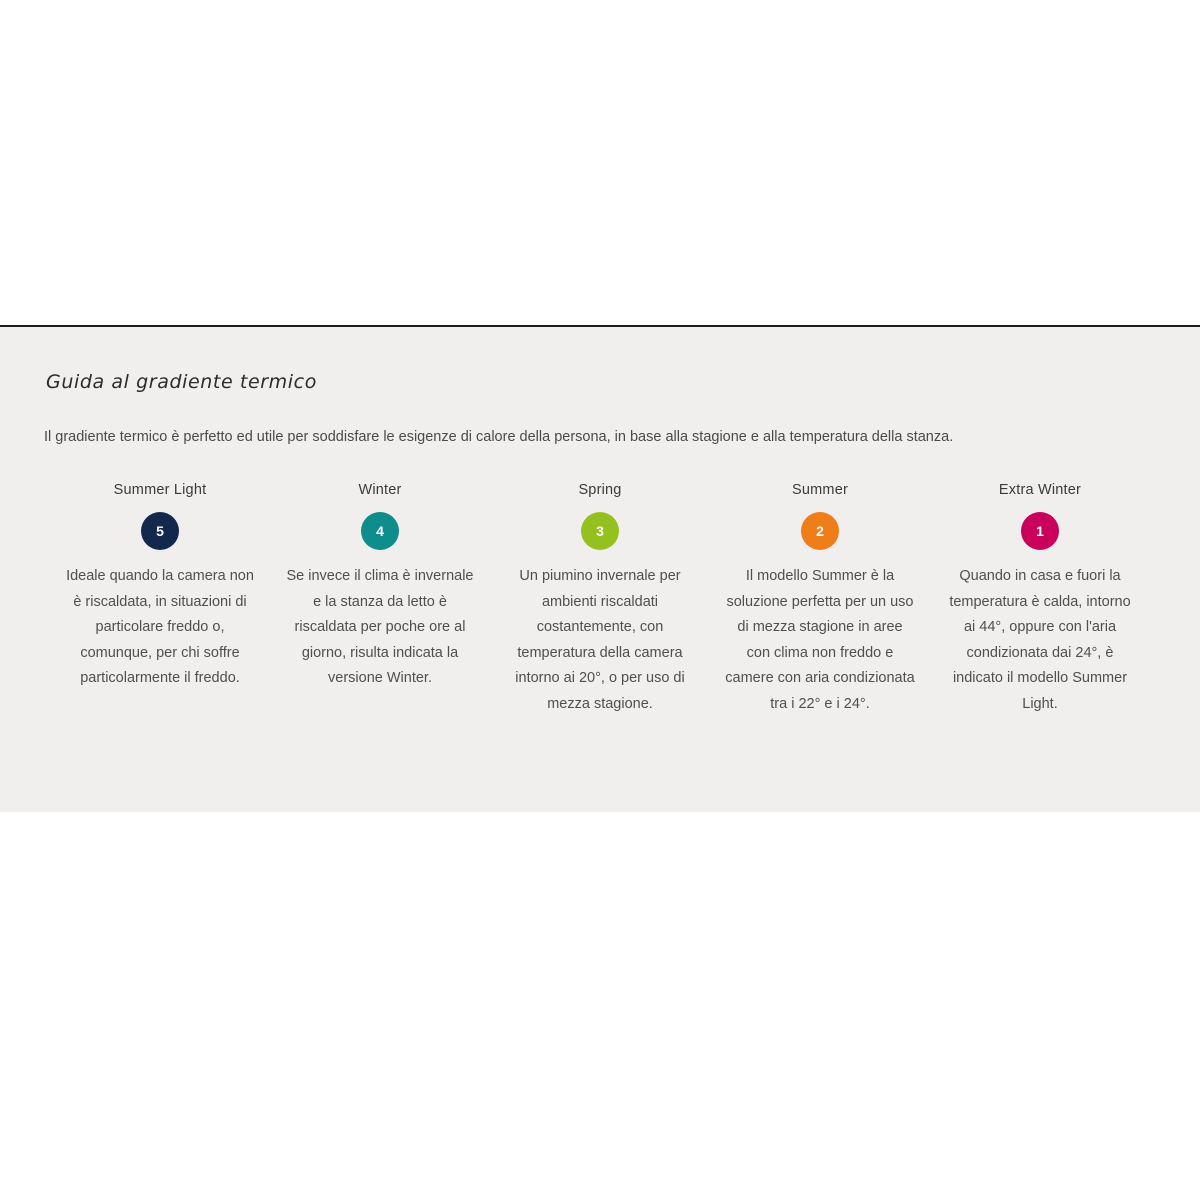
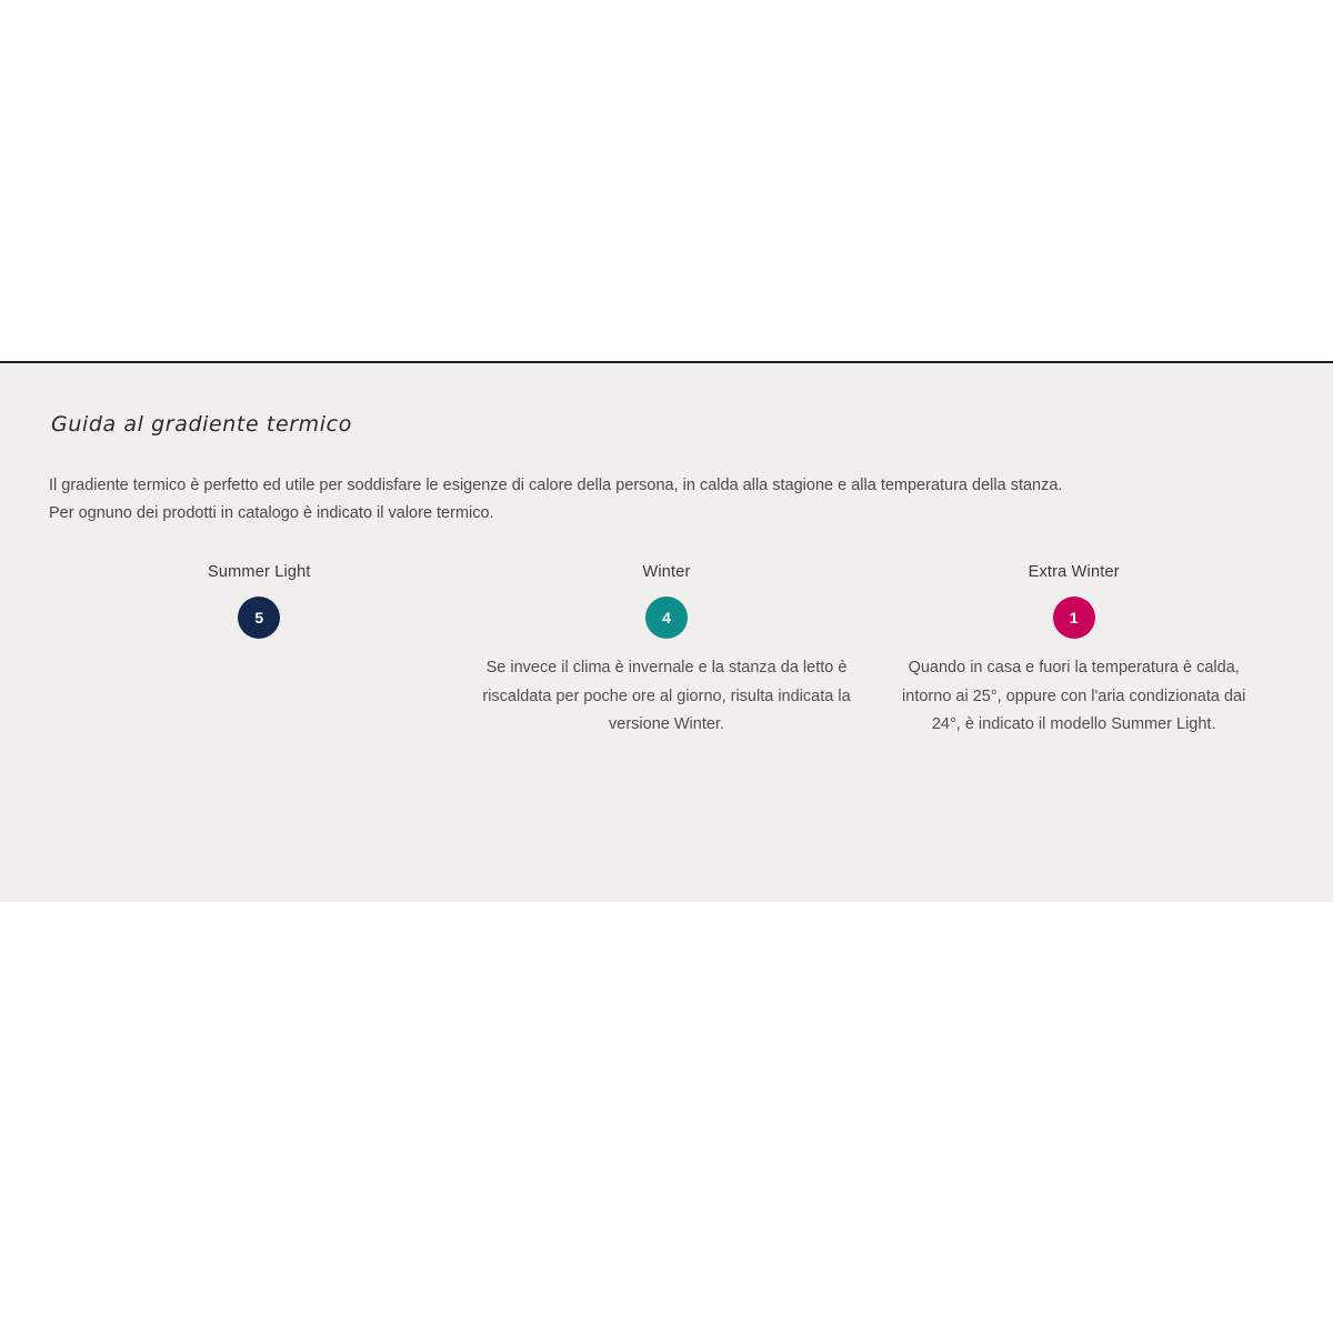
  Guida al gradiente termico
- Il gradiente termico è perfetto ed utile per soddisfare le esigenze di calore della persona, in base alla stagione e alla temperatura della stanza.
+ Il gradiente termico è perfetto ed utile per soddisfare le esigenze di calore della persona, in calda alla stagione e alla temperatura della stanza.
+ Per ognuno dei prodotti in catalogo è indicato il valore termico.
  Summer Light
  5
- Ideale quando la camera non è riscaldata, in situazioni di particolare freddo o, comunque, per chi soffre particolarmente il freddo.
  Winter
  4
  Se invece il clima è invernale e la stanza da letto è riscaldata per poche ore al giorno, risulta indicata la versione Winter.
- Spring
- 3
- Un piumino invernale per ambienti riscaldati costantemente, con temperatura della camera intorno ai 20°, o per uso di mezza stagione.
- Summer
- 2
- Il modello Summer è la soluzione perfetta per un uso di mezza stagione in aree con clima non freddo e camere con aria condizionata tra i 22° e i 24°.
  Extra Winter
  1
- Quando in casa e fuori la temperatura è calda, intorno ai 44°, oppure con l'aria condizionata dai 24°, è indicato il modello Summer Light.
+ Quando in casa e fuori la temperatura è calda, intorno ai 25°, oppure con l'aria condizionata dai 24°, è indicato il modello Summer Light.
